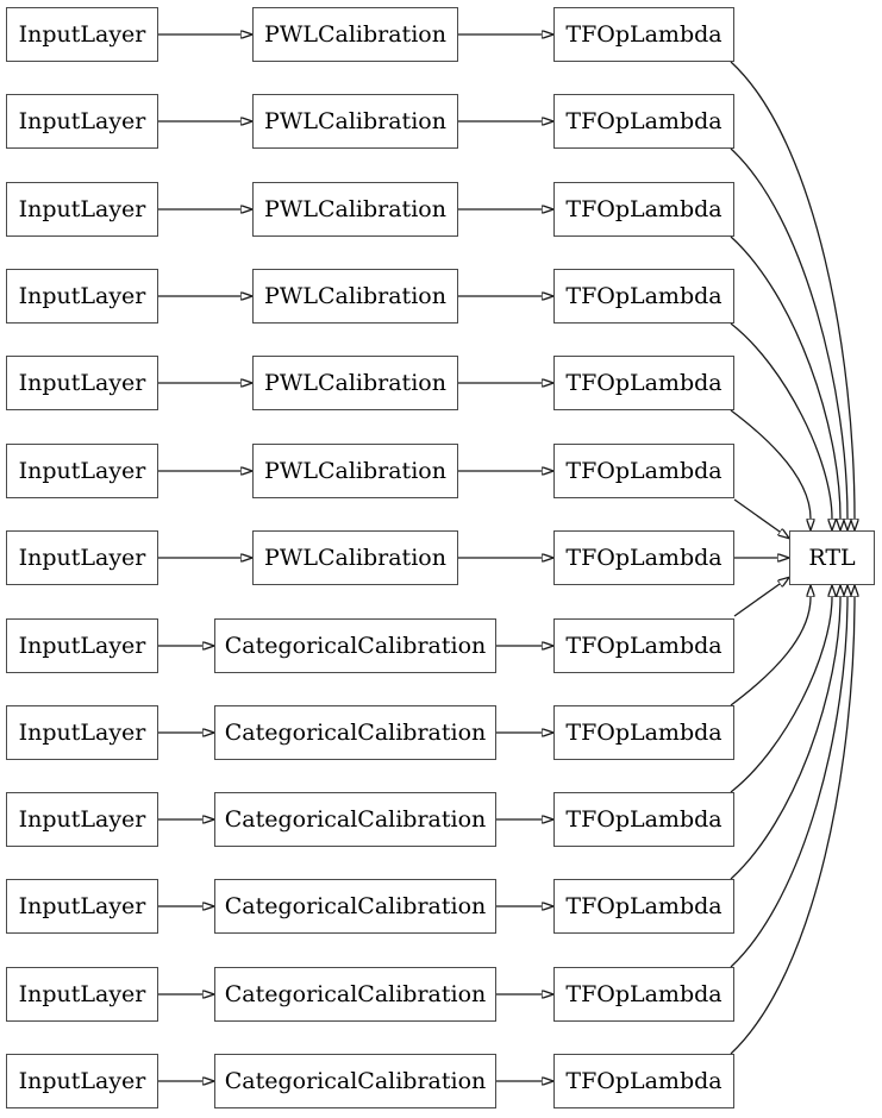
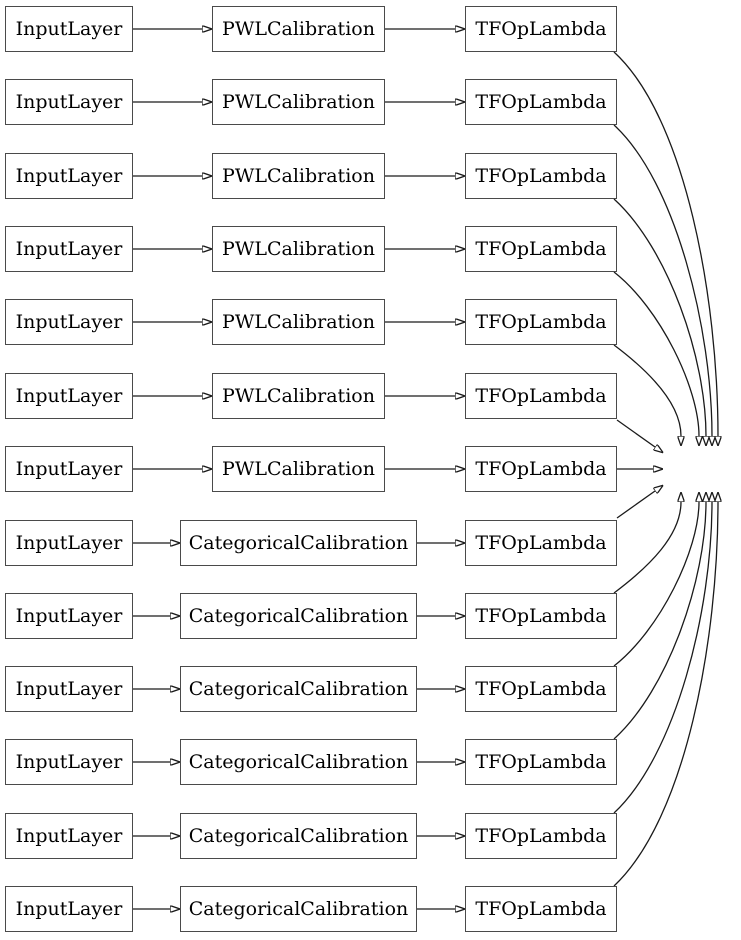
  InputLayer
  PWLCalibration
  TFOpLambda
  InputLayer
  PWLCalibration
  TFOpLambda
  InputLayer
  PWLCalibration
  TFOpLambda
  InputLayer
  PWLCalibration
  TFOpLambda
  InputLayer
  PWLCalibration
  TFOpLambda
  InputLayer
  PWLCalibration
  TFOpLambda
  InputLayer
  PWLCalibration
  TFOpLambda
  InputLayer
  CategoricalCalibration
  TFOpLambda
  InputLayer
  CategoricalCalibration
  TFOpLambda
  InputLayer
  CategoricalCalibration
  TFOpLambda
  InputLayer
  CategoricalCalibration
  TFOpLambda
  InputLayer
  CategoricalCalibration
  TFOpLambda
  InputLayer
  CategoricalCalibration
  TFOpLambda
- RTL
